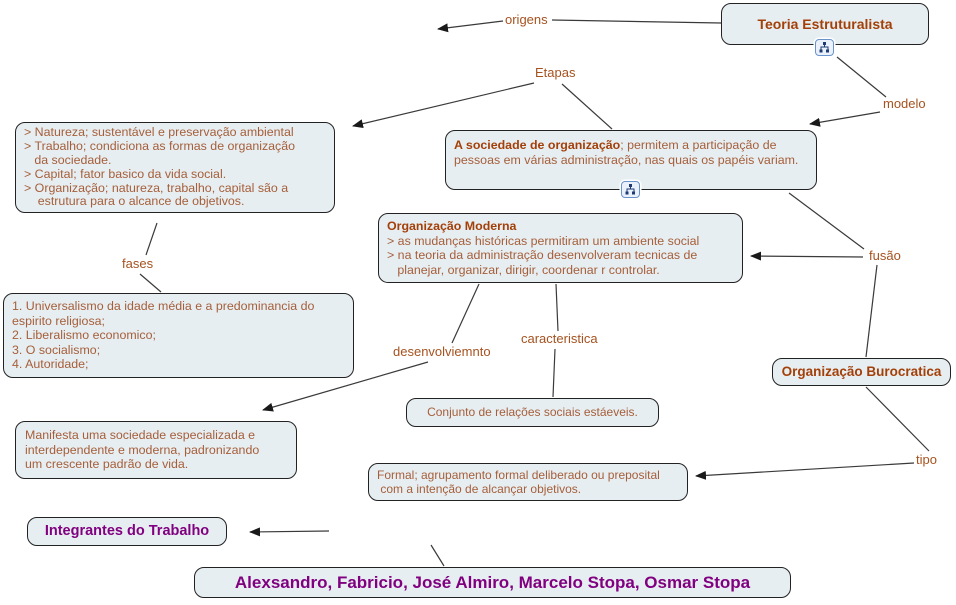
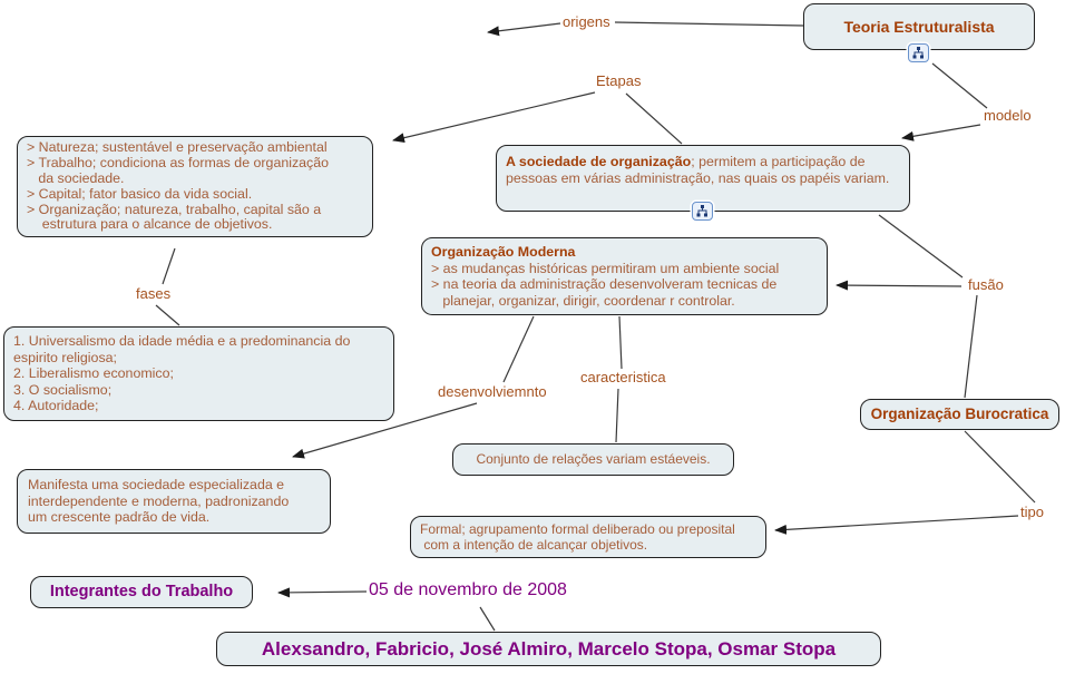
  Teoria Estruturalista
  > Natureza; sustentável e preservação ambiental
  > Trabalho; condiciona as formas de organização
  da sociedade.
  > Capital; fator basico da vida social.
  > Organização; natureza, trabalho, capital são a
  estrutura para o alcance de objetivos.
  A sociedade de organização; permitem a participação de pessoas em várias administração, nas quais os papéis variam.
  Organização Moderna > as mudanças históricas permitiram um ambiente social
  > na teoria da administração desenvolveram tecnicas de
  planejar, organizar, dirigir, coordenar r controlar.
  1. Universalismo da idade média e a predominancia do
  espirito religiosa;
  2. Liberalismo economico;
  3. O socialismo;
  4. Autoridade;
  Organização Burocratica
- Conjunto de relações sociais estáeveis.
+ Conjunto de relações variam estáeveis.
  Manifesta uma sociedade especializada e
  interdependente e moderna, padronizando
  um crescente padrão de vida.
  Formal; agrupamento formal deliberado ou preposital
  com a intenção de alcançar objetivos.
  Integrantes do Trabalho
  Alexsandro, Fabricio, José Almiro, Marcelo Stopa, Osmar Stopa
  origens
  Etapas
  modelo
  fases
  fusão
  desenvolviemnto
  caracteristica
  tipo
+ 05 de novembro de 2008
